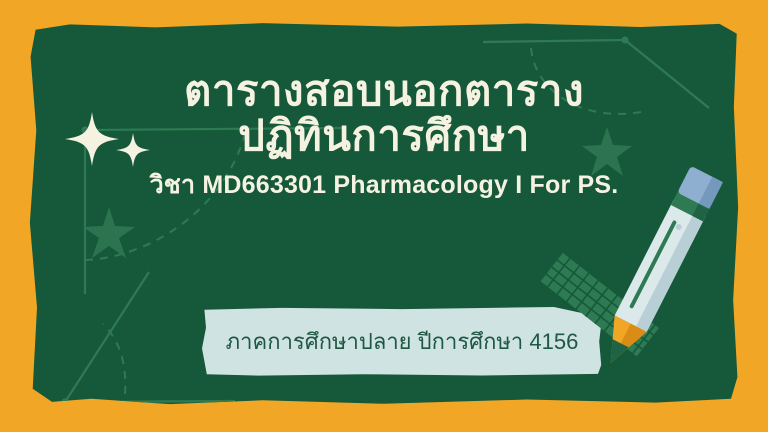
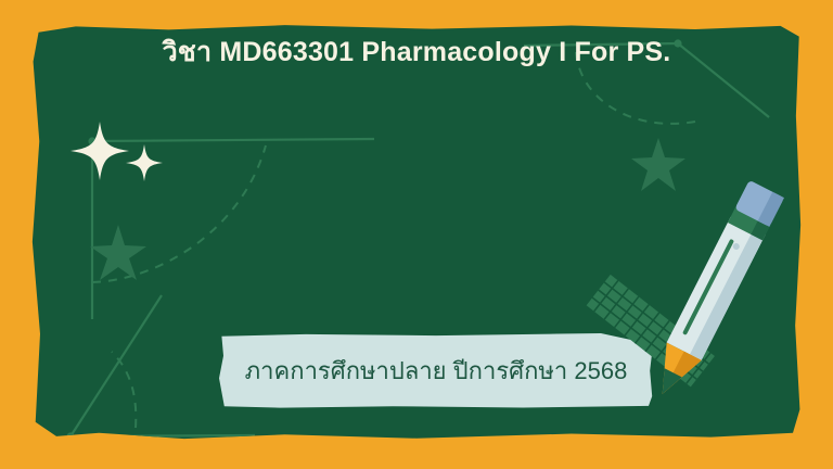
- ตารางสอบนอกตาราง
- ปฏิทินการศึกษา
  วิชา MD663301 Pharmacology I For PS.
- ภาคการศึกษาปลาย ปีการศึกษา 4156
+ ภาคการศึกษาปลาย ปีการศึกษา 2568
